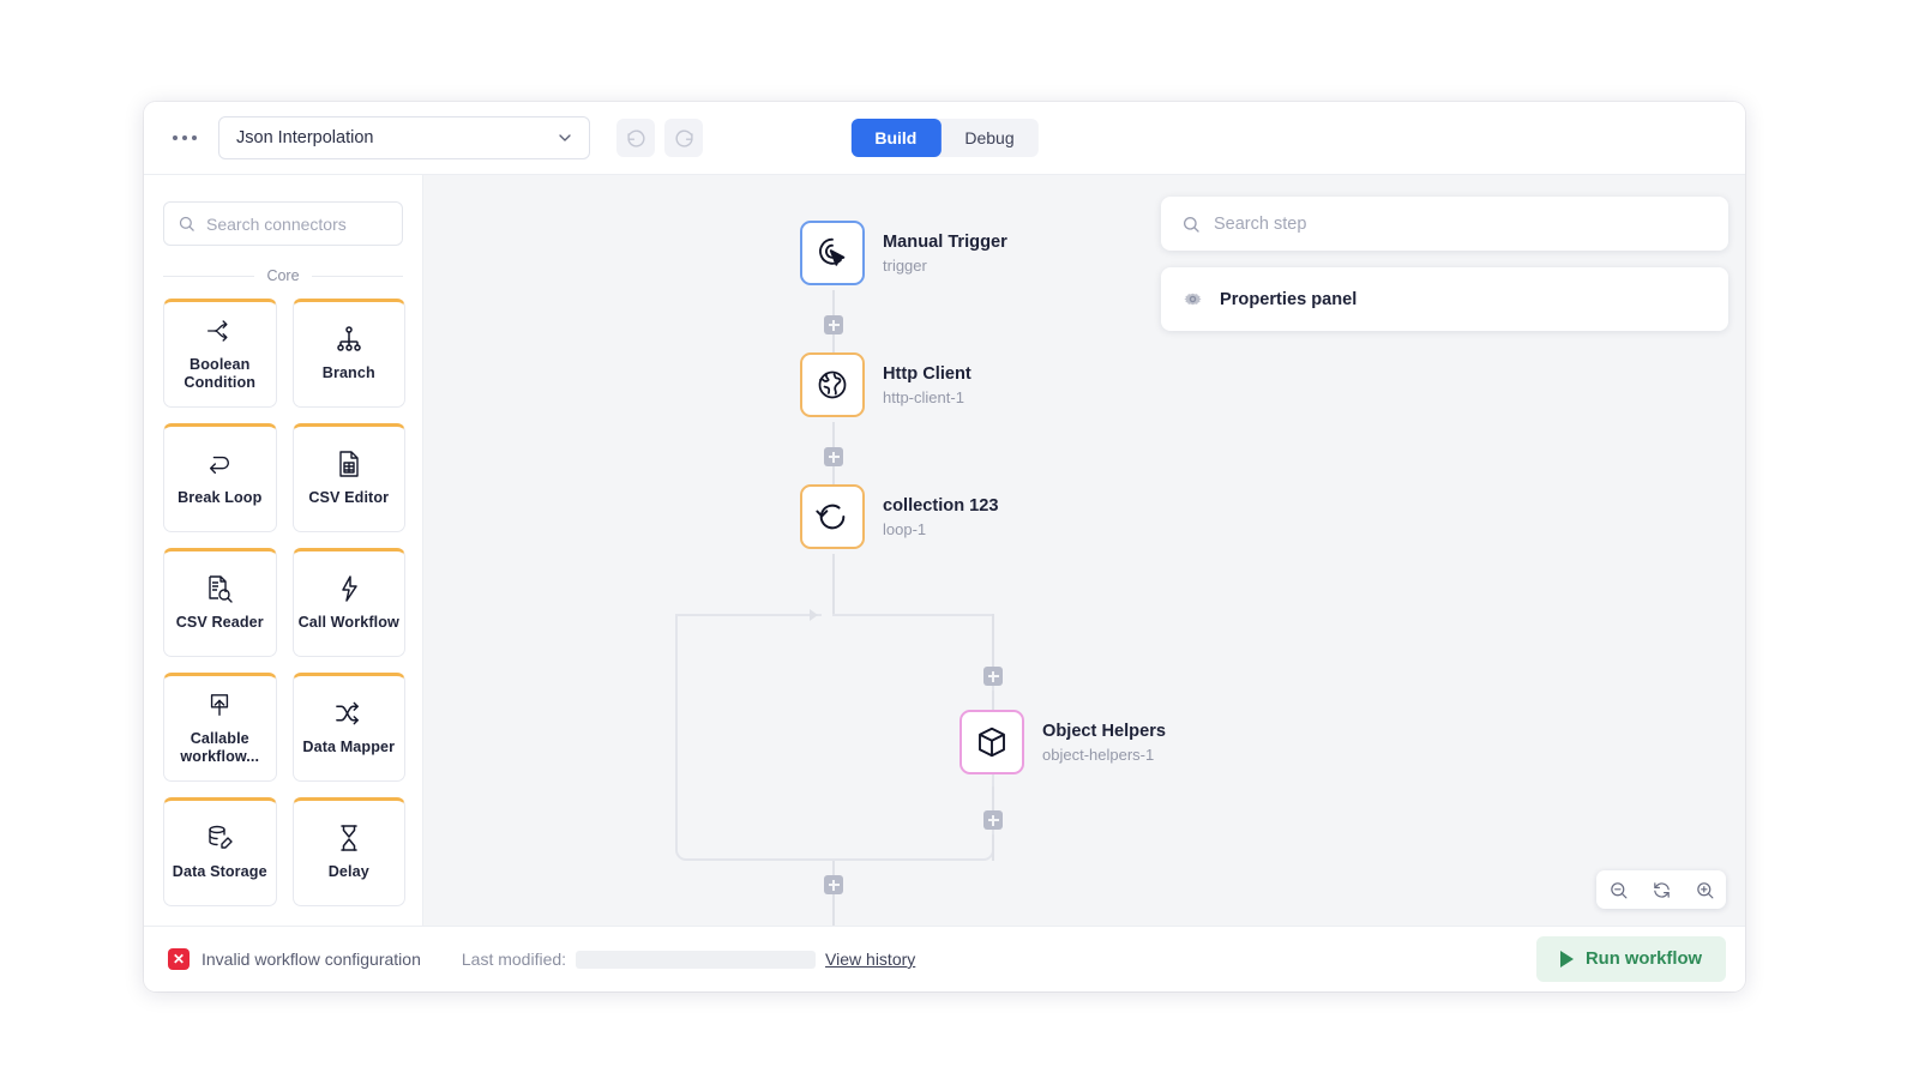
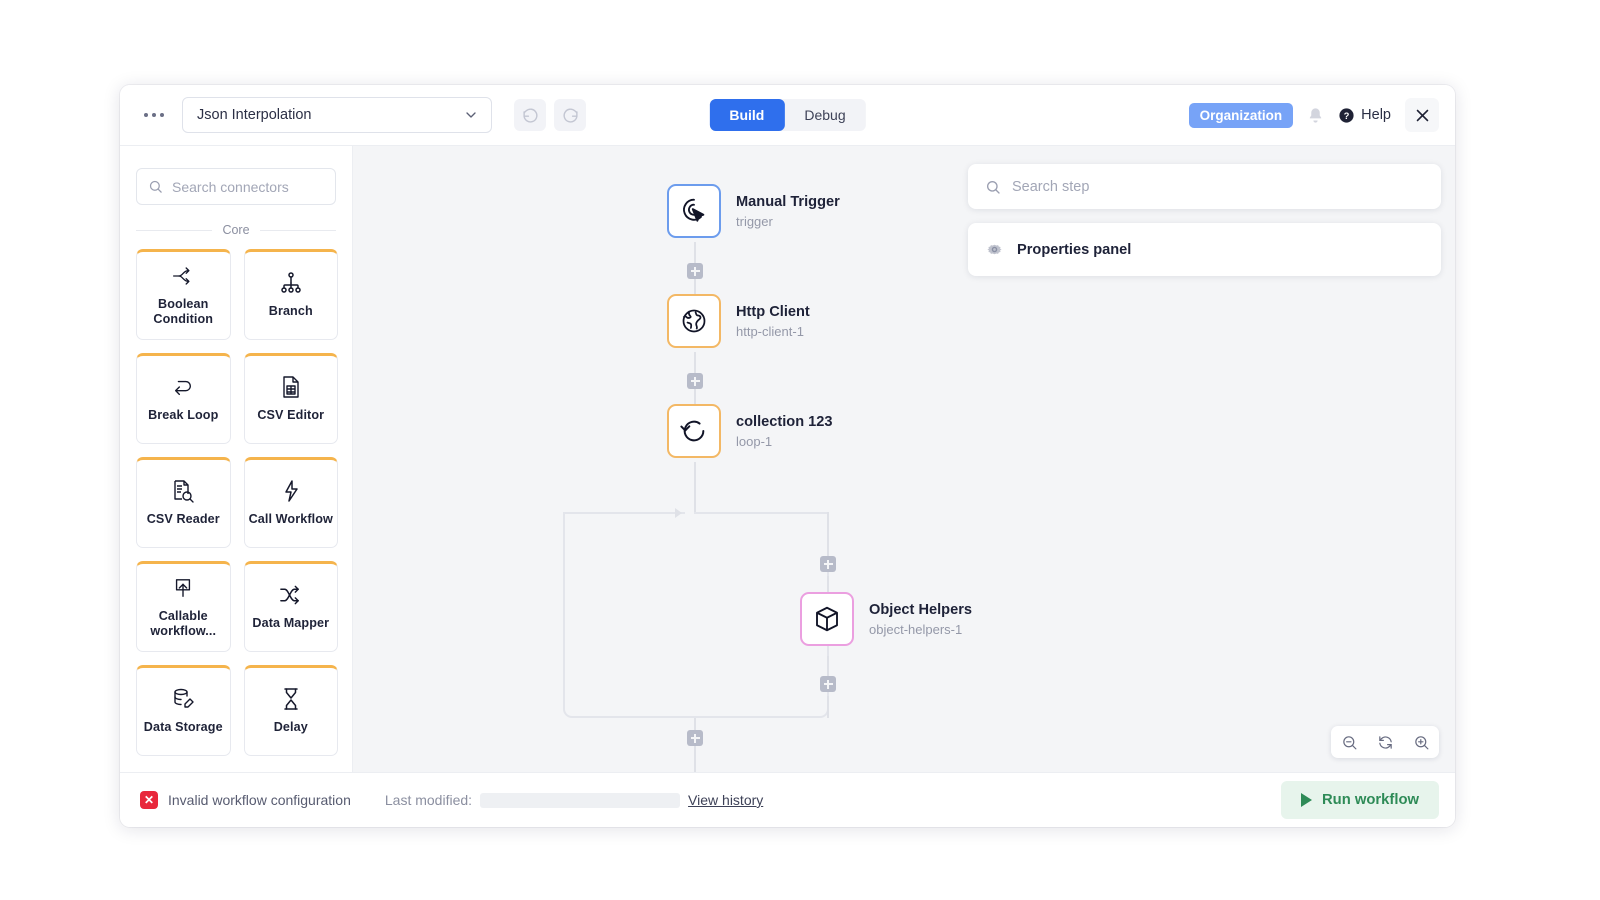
  Json Interpolation
  Build
  Debug
+ Organization
+ ?
+ Help
  Search connectors
  Core
  Boolean Condition
  Branch
  Break Loop
  CSV Editor
  CSV Reader
  Call Workflow
  Callable workflow...
  Data Mapper
  Data Storage
  Delay
  Manual Trigger
  trigger
  Http Client
  http-client-1
  collection 123
  loop-1
  Object Helpers
  object-helpers-1
  Search step
  Properties panel
  ✕
  Invalid workflow configuration
  Last modified:
  View history
  Run workflow
